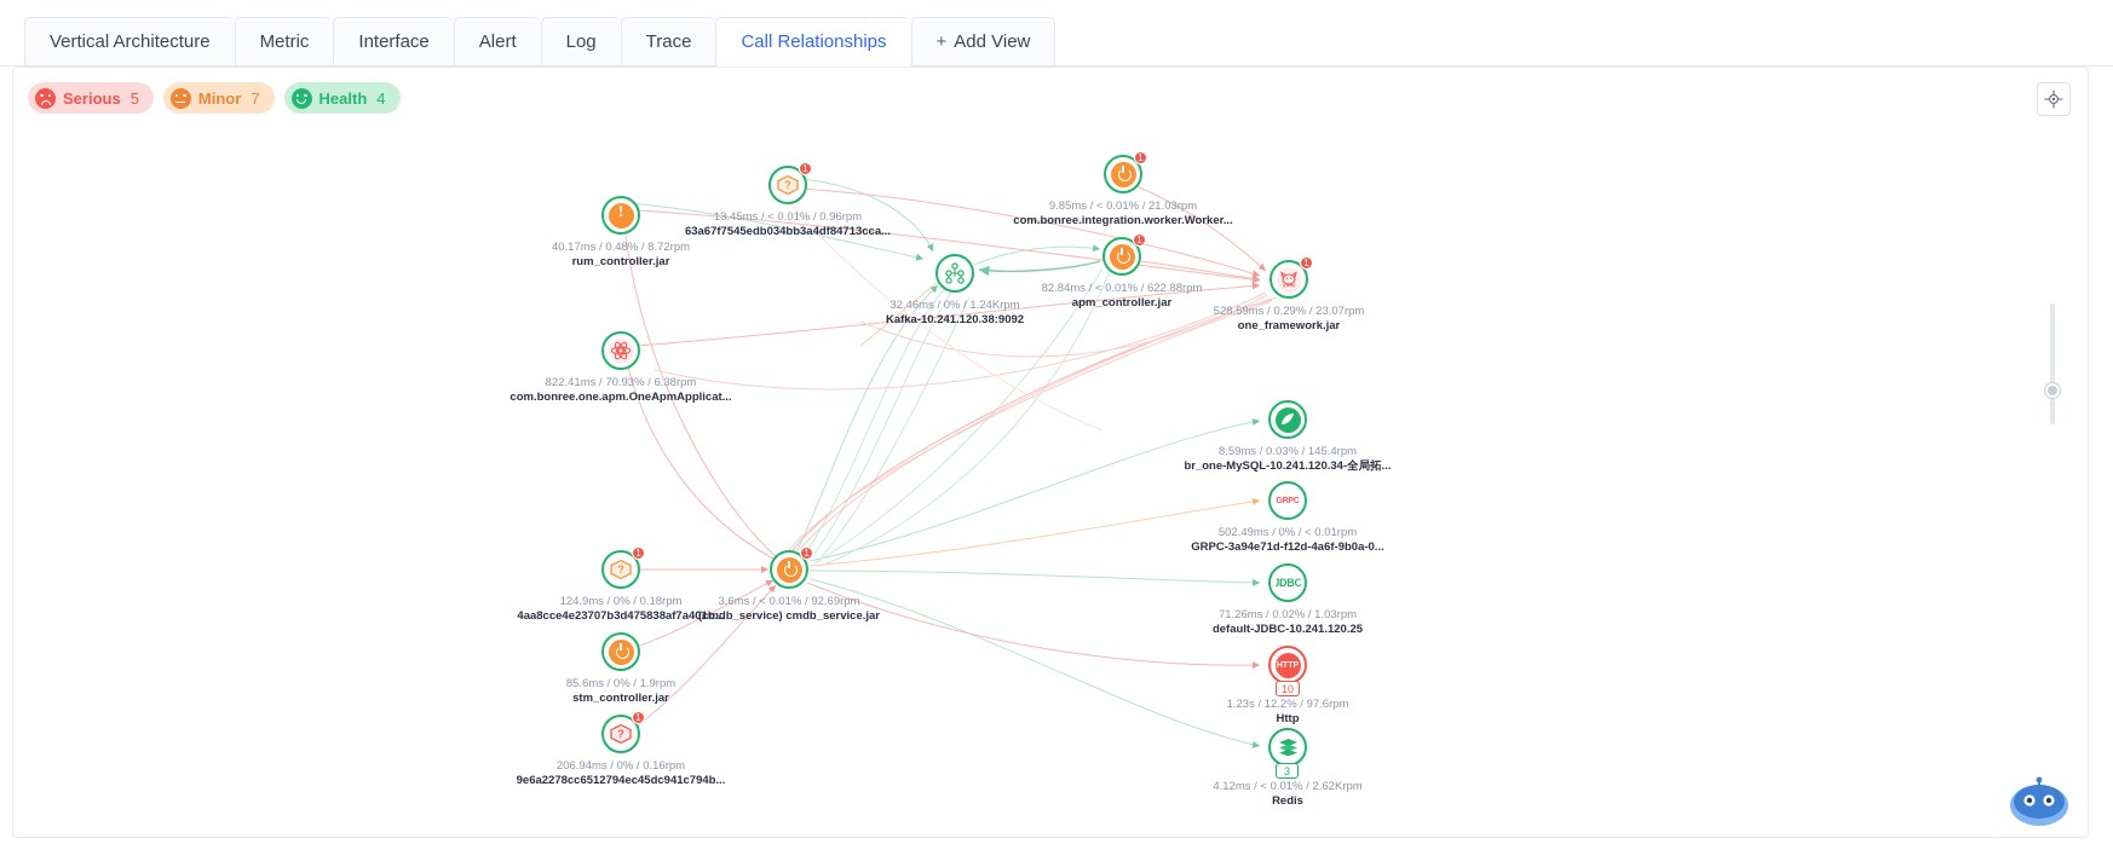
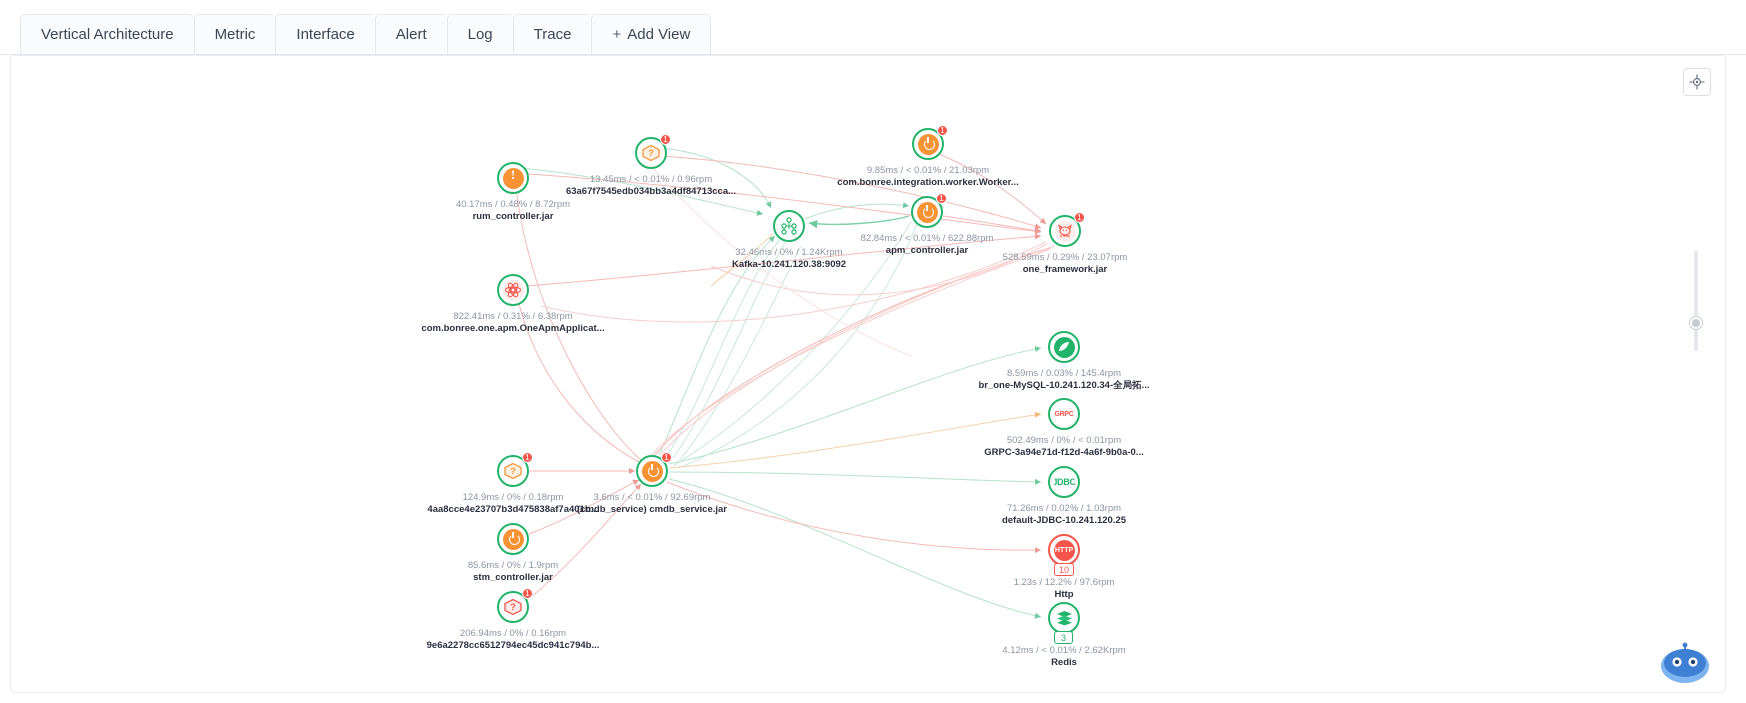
  Vertical Architecture
  Metric
  Interface
  Alert
  Log
  Trace
- Call Relationships
  +
  Add View
- Serious
- 5
- Minor
- 7
- Health
- 4
  40.17ms / 0.48% / 8.72rpm
  rum_controller.jar
  ?
  1
  13.45ms / < 0.01% / 0.96rpm
  63a67f7545edb034bb3a4df84713cca...
  1
  9.85ms / < 0.01% / 21.03rpm
  com.bonree.integration.worker.Worker...
  32.46ms / 0% / 1.24Krpm
  Kafka-10.241.120.38:9092
  1
  82.84ms / < 0.01% / 622.88rpm
  apm_controller.jar
  1
  528.59ms / 0.29% / 23.07rpm
  one_framework.jar
- 822.41ms / 70.93% / 6.38rpm
+ 822.41ms / 0.31% / 6.38rpm
  com.bonree.one.apm.OneApmApplicat...
  8.59ms / 0.03% / 145.4rpm
  br_one-MySQL-10.241.120.34-全局拓...
  502.49ms / 0% / < 0.01rpm
  GRPC-3a94e71d-f12d-4a6f-9b0a-0...
  JDBC
  71.26ms / 0.02% / 1.03rpm
  default-JDBC-10.241.120.25
  10
  1.23s / 12.2% / 97.6rpm
  Http
  3
  4.12ms / < 0.01% / 2.62Krpm
  Redis
  ?
  1
  124.9ms / 0% / 0.18rpm
  4aa8cce4e23707b3d475838af7a401b...
  1
  3.6ms / < 0.01% / 92.69rpm
  (cmdb_service) cmdb_service.jar
  85.6ms / 0% / 1.9rpm
  stm_controller.jar
  ?
  1
  206.94ms / 0% / 0.16rpm
  9e6a2278cc6512794ec45dc941c794b...
